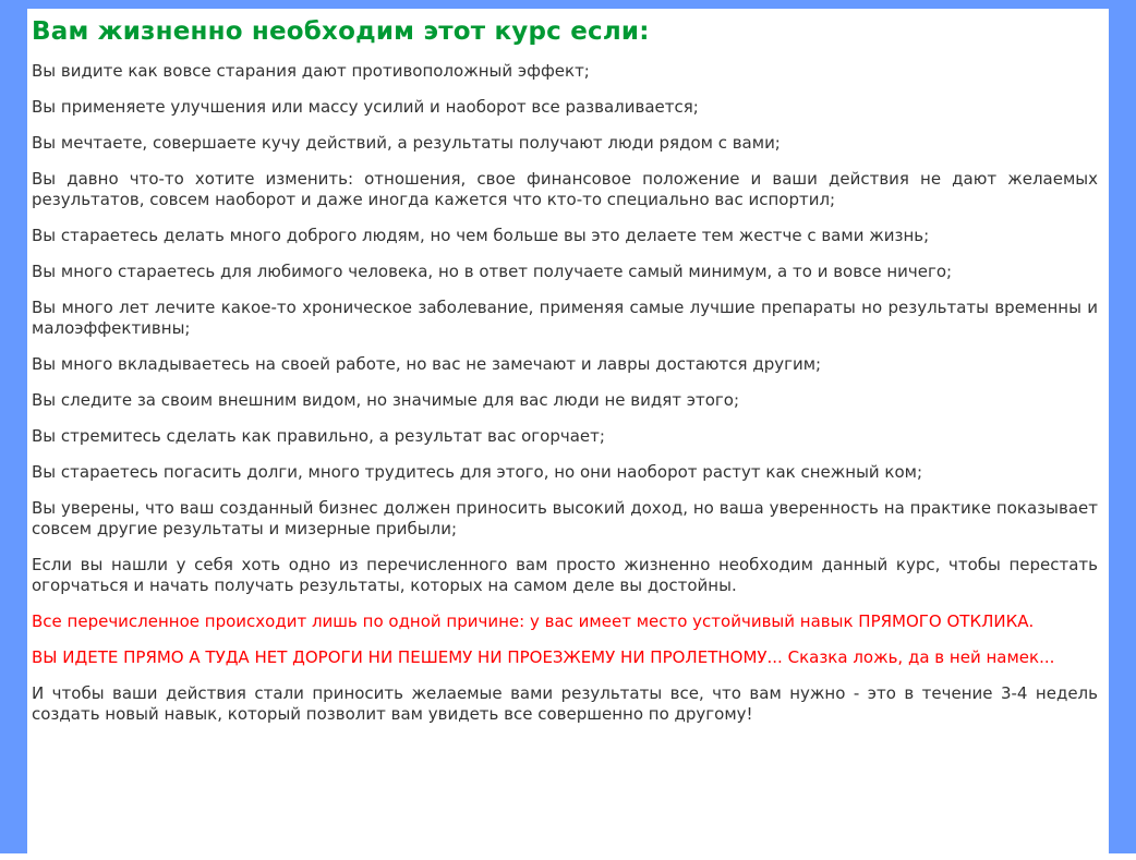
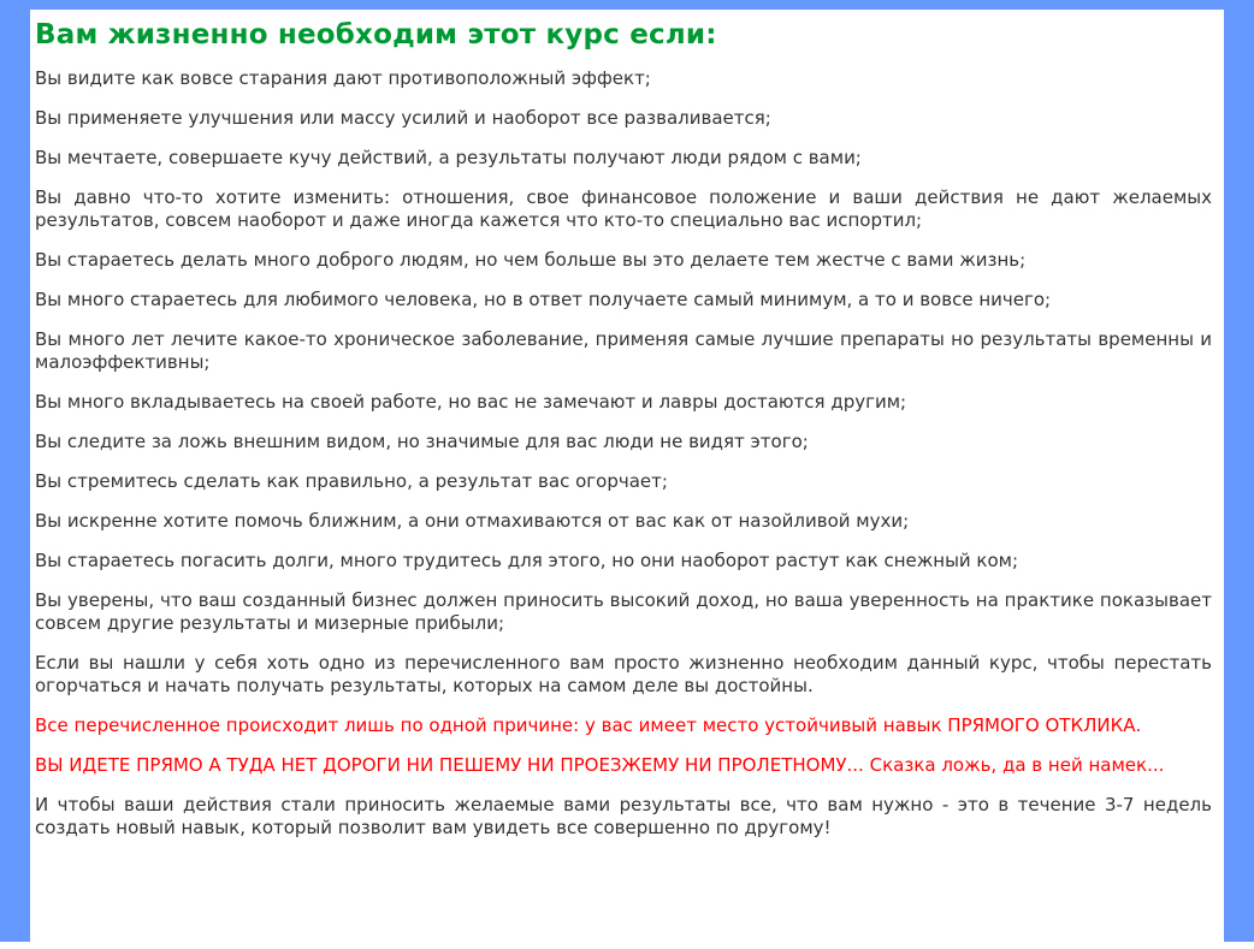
  Вам жизненно необходим этот курс если:
  Вы видите как вовсе старания дают противоположный эффект;
  Вы применяете улучшения или массу усилий и наоборот все разваливается;
  Вы мечтаете, совершаете кучу действий, а результаты получают люди рядом с вами;
  Вы давно что-то хотите изменить: отношения, свое финансовое положение и ваши действия не дают желаемых результатов, совсем наоборот и даже иногда кажется что кто-то специально вас испортил;
  Вы стараетесь делать много доброго людям, но чем больше вы это делаете тем жестче с вами жизнь;
  Вы много стараетесь для любимого человека, но в ответ получаете самый минимум, а то и вовсе ничего;
  Вы много лет лечите какое-то хроническое заболевание, применяя самые лучшие препараты но результаты временны и малоэффективны;
  Вы много вкладываетесь на своей работе, но вас не замечают и лавры достаются другим;
- Вы следите за своим внешним видом, но значимые для вас люди не видят этого;
+ Вы следите за ложь внешним видом, но значимые для вас люди не видят этого;
  Вы стремитесь сделать как правильно, а результат вас огорчает;
+ Вы искренне хотите помочь ближним, а они отмахиваются от вас как от назойливой мухи;
  Вы стараетесь погасить долги, много трудитесь для этого, но они наоборот растут как снежный ком;
  Вы уверены, что ваш созданный бизнес должен приносить высокий доход, но ваша уверенность на практике показывает совсем другие результаты и мизерные прибыли;
  Если вы нашли у себя хоть одно из перечисленного вам просто жизненно необходим данный курс, чтобы перестать огорчаться и начать получать результаты, которых на самом деле вы достойны.
  Все перечисленное происходит лишь по одной причине: у вас имеет место устойчивый навык ПРЯМОГО ОТКЛИКА.
  ВЫ ИДЕТЕ ПРЯМО А ТУДА НЕТ ДОРОГИ НИ ПЕШЕМУ НИ ПРОЕЗЖЕМУ НИ ПРОЛЕТНОМУ... Сказка ложь, да в ней намек...
- И чтобы ваши действия стали приносить желаемые вами результаты все, что вам нужно - это в течение 3-4 недель создать новый навык, который позволит вам увидеть все совершенно по другому!
+ И чтобы ваши действия стали приносить желаемые вами результаты все, что вам нужно - это в течение 3-7 недель создать новый навык, который позволит вам увидеть все совершенно по другому!
